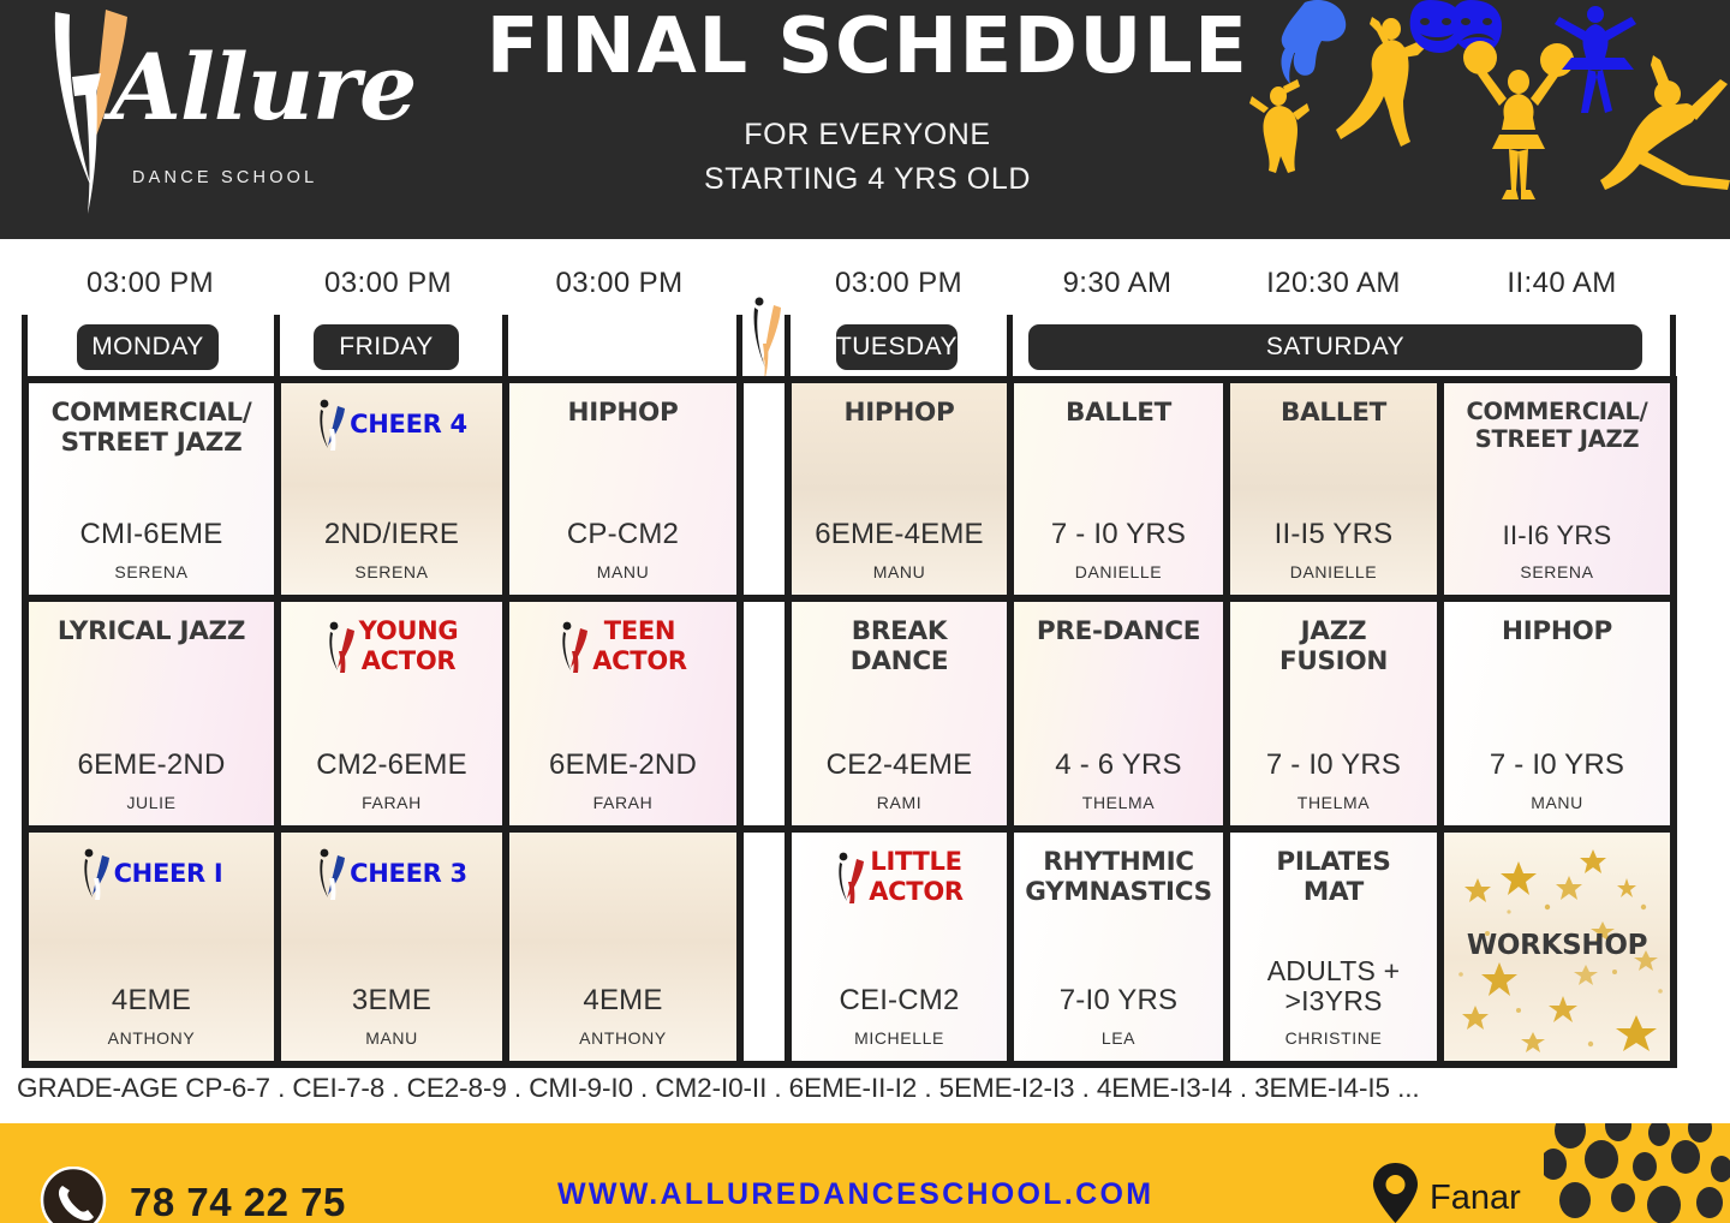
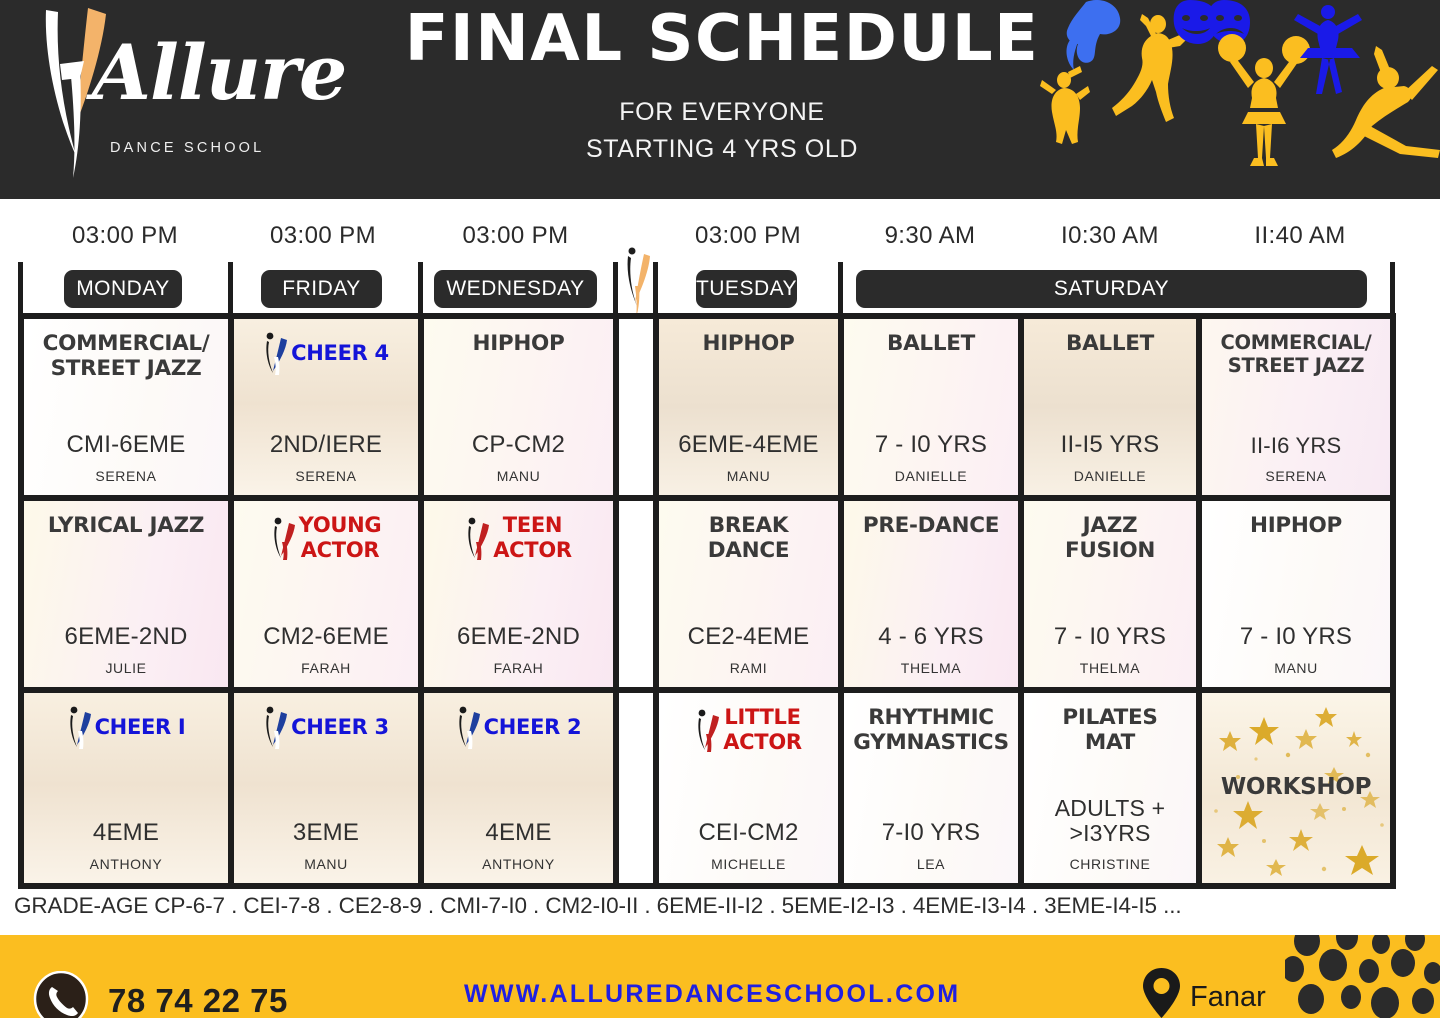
  Allure
  DANCE SCHOOL
  FINAL SCHEDULE
  FOR EVERYONE
  STARTING 4 YRS OLD
  03:00 PM
  03:00 PM
  03:00 PM
  03:00 PM
  9:30 AM
- I20:30 AM
+ I0:30 AM
  II:40 AM
  MONDAY
  FRIDAY
+ WEDNESDAY
  TUESDAY
  SATURDAY
  COMMERCIAL/
  STREET JAZZ
  CMI-6EME
  SERENA
  CHEER 4
  2ND/IERE
  SERENA
  HIPHOP
  CP-CM2
  MANU
  HIPHOP
  6EME-4EME
  MANU
  BALLET
  7 - I0 YRS
  DANIELLE
  BALLET
  II-I5 YRS
  DANIELLE
  COMMERCIAL/
  STREET JAZZ
  II-I6 YRS
  SERENA
  LYRICAL JAZZ
  6EME-2ND
  JULIE
  YOUNG
  ACTOR
  CM2-6EME
  FARAH
  TEEN
  ACTOR
  6EME-2ND
  FARAH
  BREAK
  DANCE
  CE2-4EME
  RAMI
  PRE-DANCE
  4 - 6 YRS
  THELMA
  JAZZ
  FUSION
  7 - I0 YRS
  THELMA
  HIPHOP
  7 - I0 YRS
  MANU
  CHEER I
  4EME
  ANTHONY
  CHEER 3
  3EME
  MANU
+ CHEER 2
  4EME
  ANTHONY
  LITTLE
  ACTOR
  CEI-CM2
  MICHELLE
  RHYTHMIC
  GYMNASTICS
  7-I0 YRS
  LEA
  PILATES
  MAT
  ADULTS +
  >I3YRS
  CHRISTINE
  WORKSHOP
- GRADE-AGE CP-6-7 . CEI-7-8 . CE2-8-9 . CMI-9-I0 . CM2-I0-II . 6EME-II-I2 . 5EME-I2-I3 . 4EME-I3-I4 . 3EME-I4-I5 ...
+ GRADE-AGE CP-6-7 . CEI-7-8 . CE2-8-9 . CMI-7-I0 . CM2-I0-II . 6EME-II-I2 . 5EME-I2-I3 . 4EME-I3-I4 . 3EME-I4-I5 ...
  78 74 22 75
  WWW.ALLUREDANCESCHOOL.COM
  Fanar
